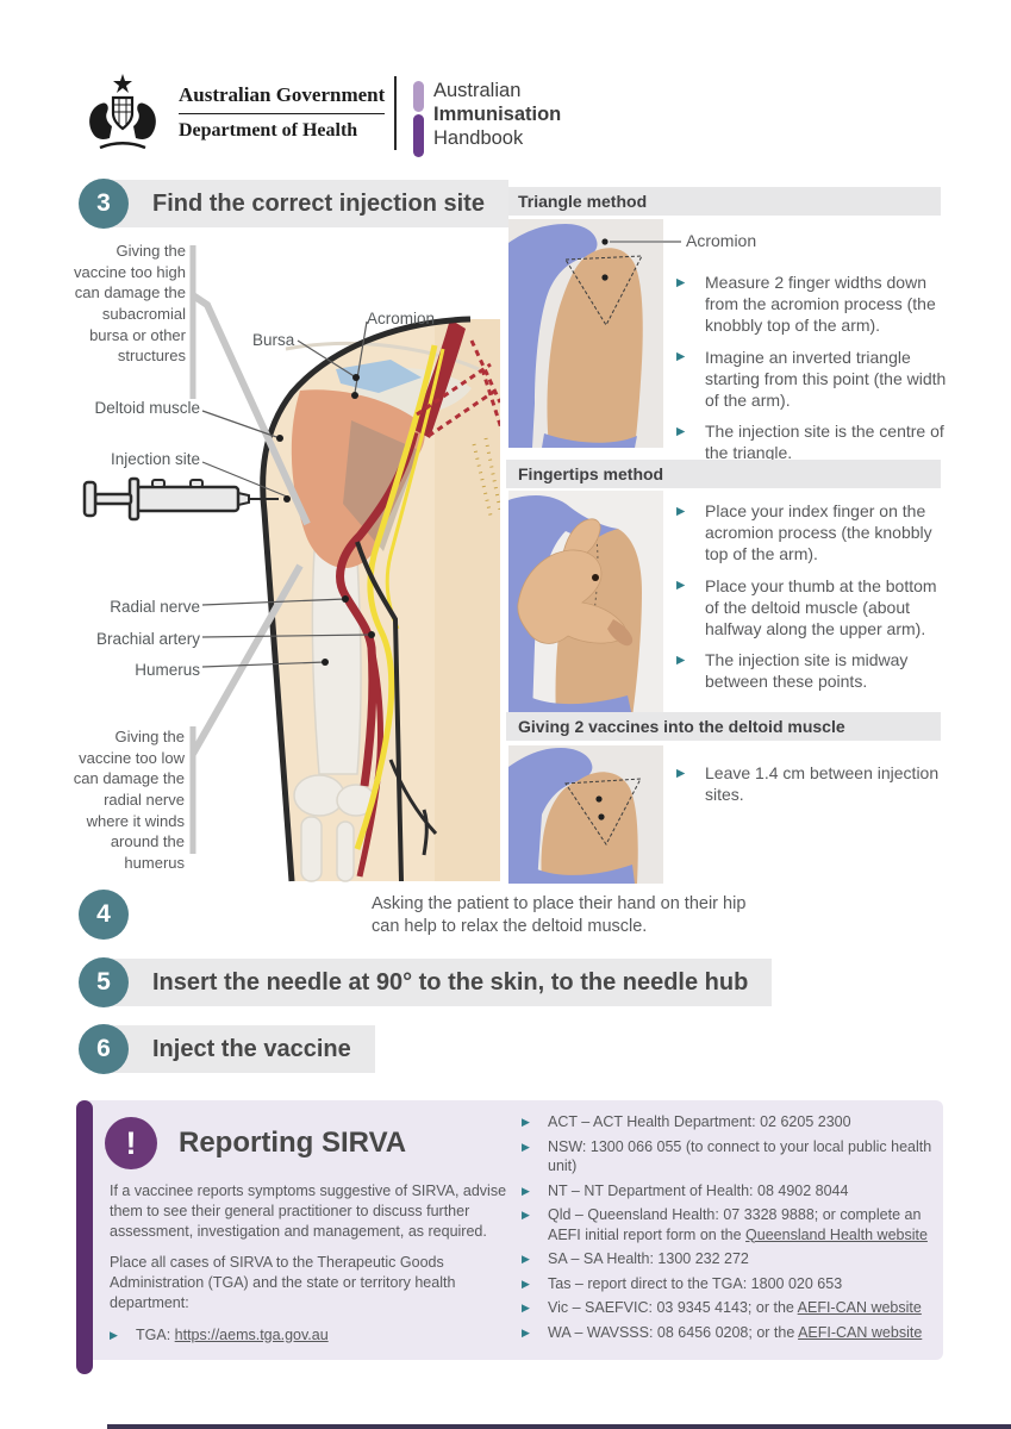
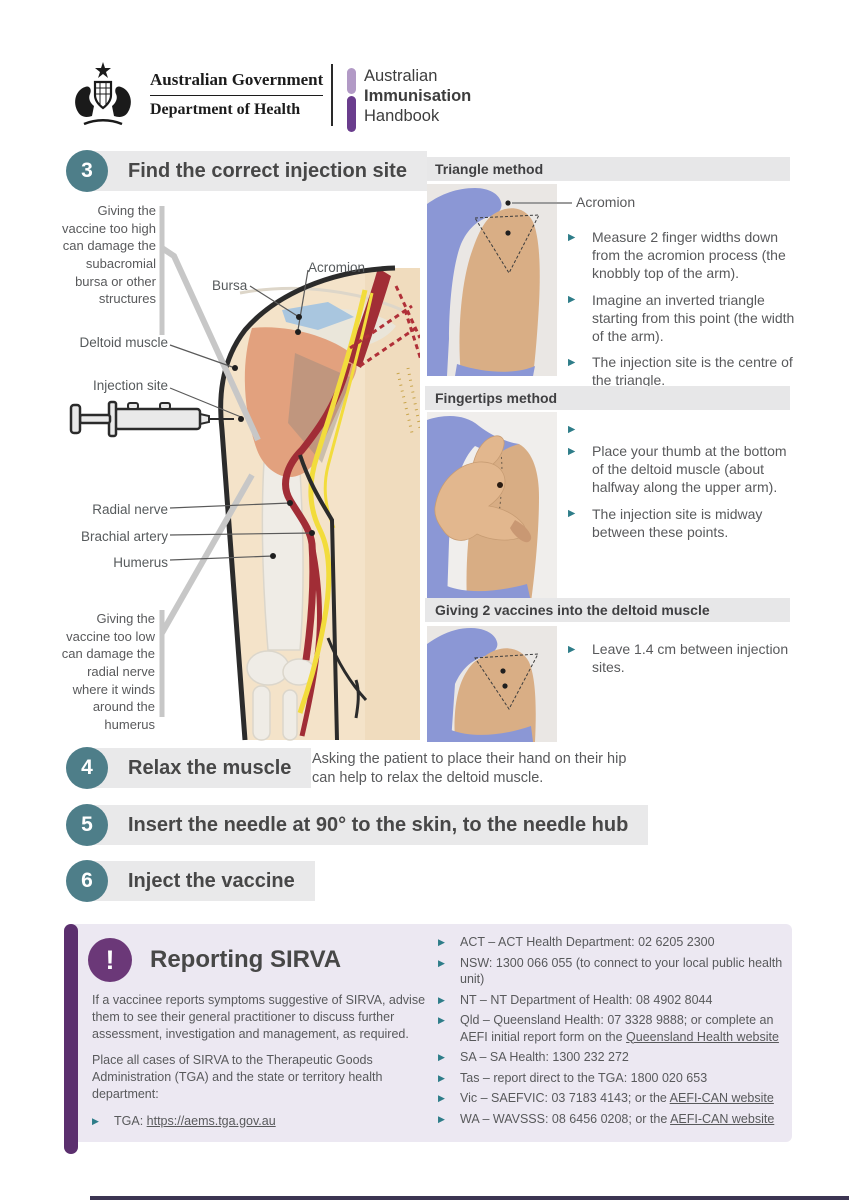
  Australian Government
  Department of Health
  Australian
  Immunisation
  Handbook
  Find the correct injection site
  3
  Giving the vaccine too high can damage the subacromial bursa or other structures
  Bursa
  Acromion
  Deltoid muscle
  Injection site
  Radial nerve
  Brachial artery
  Humerus
  Giving the vaccine too low can damage the radial nerve where it winds around the humerus
  Triangle method
  Acromion
  ▶
  Measure 2 finger widths down from the acromion process (the knobbly top of the arm).
  ▶
  Imagine an inverted triangle starting from this point (the width of the arm).
  ▶
  The injection site is the centre of the triangle.
  Fingertips method
  ▶
- Place your index finger on the acromion process (the knobbly top of the arm).
  ▶
  Place your thumb at the bottom of the deltoid muscle (about halfway along the upper arm).
  ▶
  The injection site is midway between these points.
  Giving 2 vaccines into the deltoid muscle
  ▶
  Leave 1.4 cm between injection sites.
+ Relax the muscle
  4
  Asking the patient to place their hand on their hip can help to relax the deltoid muscle.
  Insert the needle at 90° to the skin, to the needle hub
  5
  Inject the vaccine
  6
  !
  Reporting SIRVA
  If a vaccinee reports symptoms suggestive of SIRVA, advise them to see their general practitioner to discuss further assessment, investigation and management, as required.
  Place all cases of SIRVA to the Therapeutic Goods Administration (TGA) and the state or territory health department:
  ▶
  TGA: https://aems.tga.gov.au
  ▶
  ACT – ACT Health Department: 02 6205 2300
  ▶
  NSW: 1300 066 055 (to connect to your local public health unit)
  ▶
  NT – NT Department of Health: 08 4902 8044
  ▶
  Qld – Queensland Health: 07 3328 9888; or complete an AEFI initial report form on the Queensland Health website
  ▶
  SA – SA Health: 1300 232 272
  ▶
  Tas – report direct to the TGA: 1800 020 653
  ▶
- Vic – SAEFVIC: 03 9345 4143; or the AEFI-CAN website
+ Vic – SAEFVIC: 03 7183 4143; or the AEFI-CAN website
  ▶
  WA – WAVSSS: 08 6456 0208; or the AEFI-CAN website
